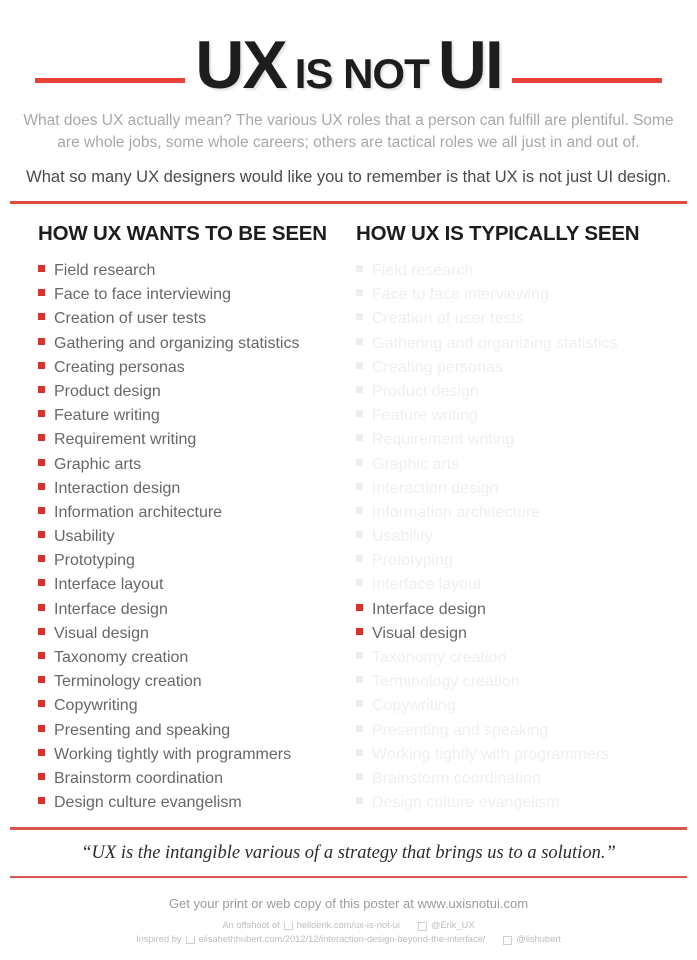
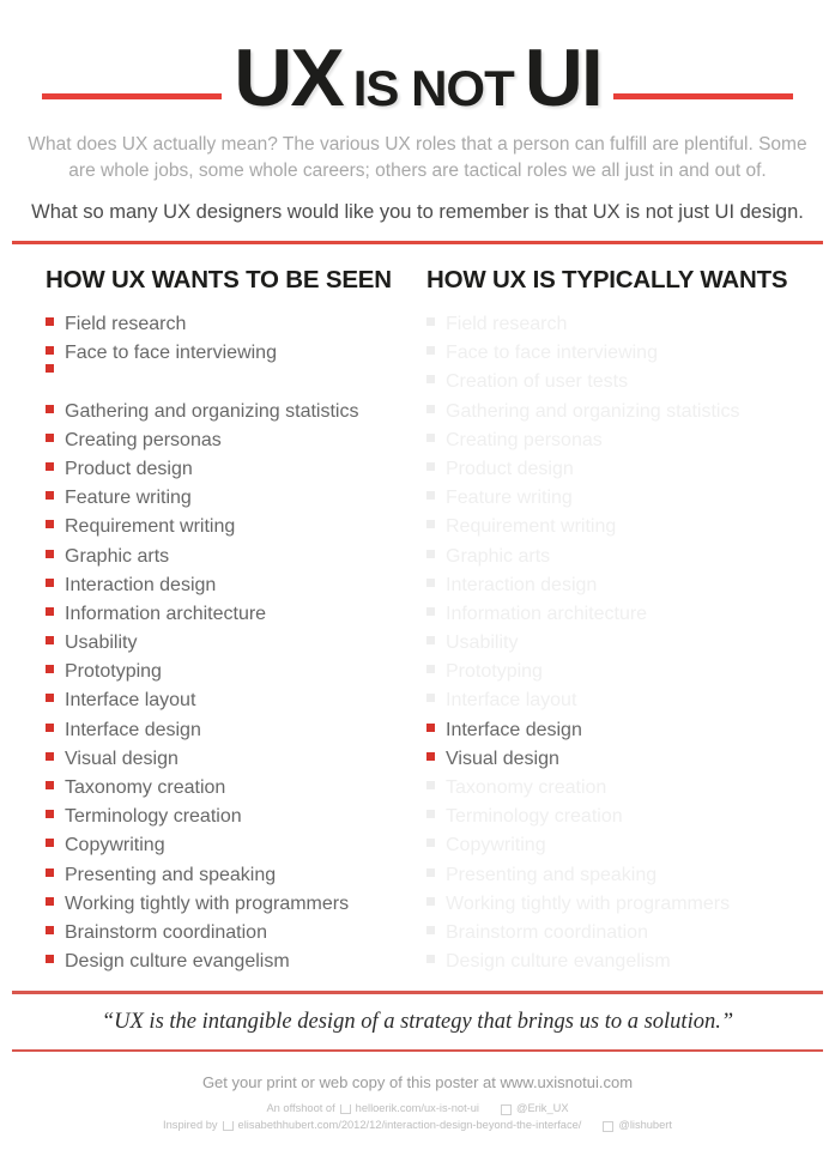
  UX
  IS NOT
  UI
  What does UX actually mean? The various UX roles that a person can fulfill are plentiful. Some are whole jobs, some whole careers; others are tactical roles we all just in and out of.
  What so many UX designers would like you to remember is that UX is not just UI design.
  HOW UX WANTS TO BE SEEN
  Field research
  Face to face interviewing
- Creation of user tests
  Gathering and organizing statistics
  Creating personas
  Product design
  Feature writing
  Requirement writing
  Graphic arts
  Interaction design
  Information architecture
  Usability
  Prototyping
  Interface layout
  Interface design
  Visual design
  Taxonomy creation
  Terminology creation
  Copywriting
  Presenting and speaking
  Working tightly with programmers
  Brainstorm coordination
  Design culture evangelism
- HOW UX IS TYPICALLY SEEN
+ HOW UX IS TYPICALLY WANTS
  Interface design
  Visual design
- “UX is the intangible various of a strategy that brings us to a solution.”
+ “UX is the intangible design of a strategy that brings us to a solution.”
  Get your print or web copy of this poster at www.uxisnotui.com
  An offshoot of
  helloerik.com/ux-is-not-ui
  @Erik_UX
  Inspired by
  elisabethhubert.com/2012/12/interaction-design-beyond-the-interface/
  @lishubert
